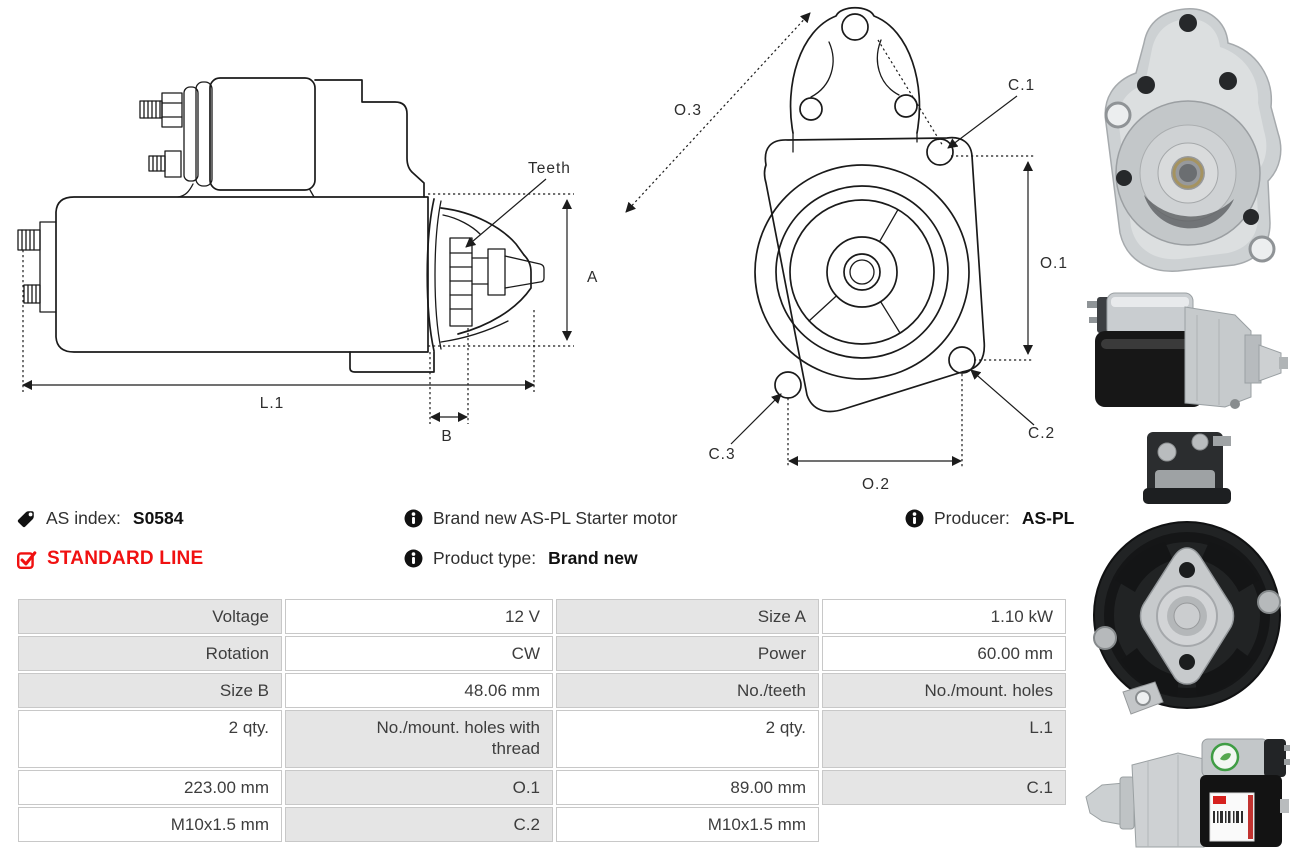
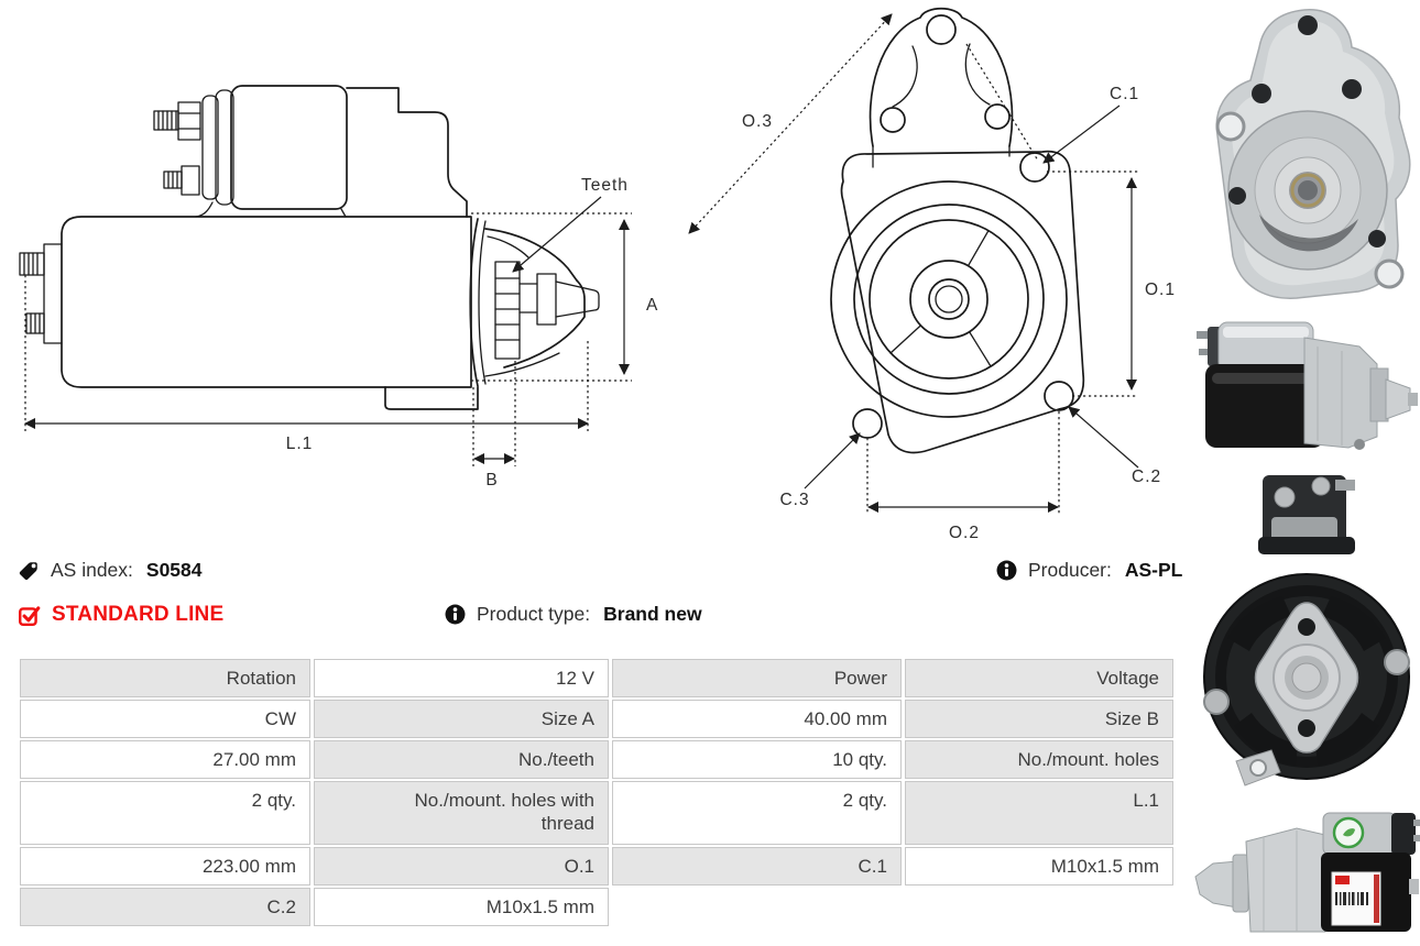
  A
  Teeth
  L.1
  B
  O.3
  C.1
  O.1
  C.2
  C.3
  O.2
  AS index:
  S0584
  STANDARD LINE
- Brand new AS-PL Starter motor
  Product type:
  Brand new
  Producer:
  AS-PL
- Voltage
+ Rotation
  12 V
- Size A
+ Power
- 1.10 kW
- Rotation
+ Voltage
  CW
- Power
+ Size A
- 60.00 mm
+ 40.00 mm
  Size B
- 48.06 mm
+ 27.00 mm
  No./teeth
+ 10 qty.
  No./mount. holes
  2 qty.
  No./mount. holes with thread
  2 qty.
  L.1
  223.00 mm
  O.1
- 89.00 mm
  C.1
  M10x1.5 mm
  C.2
  M10x1.5 mm
